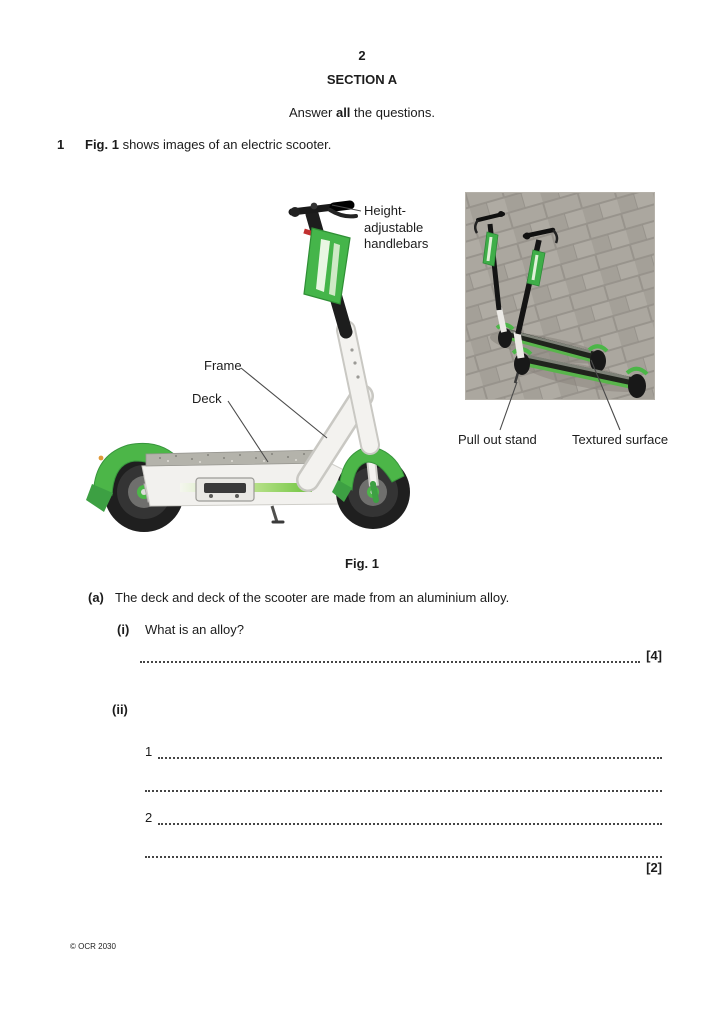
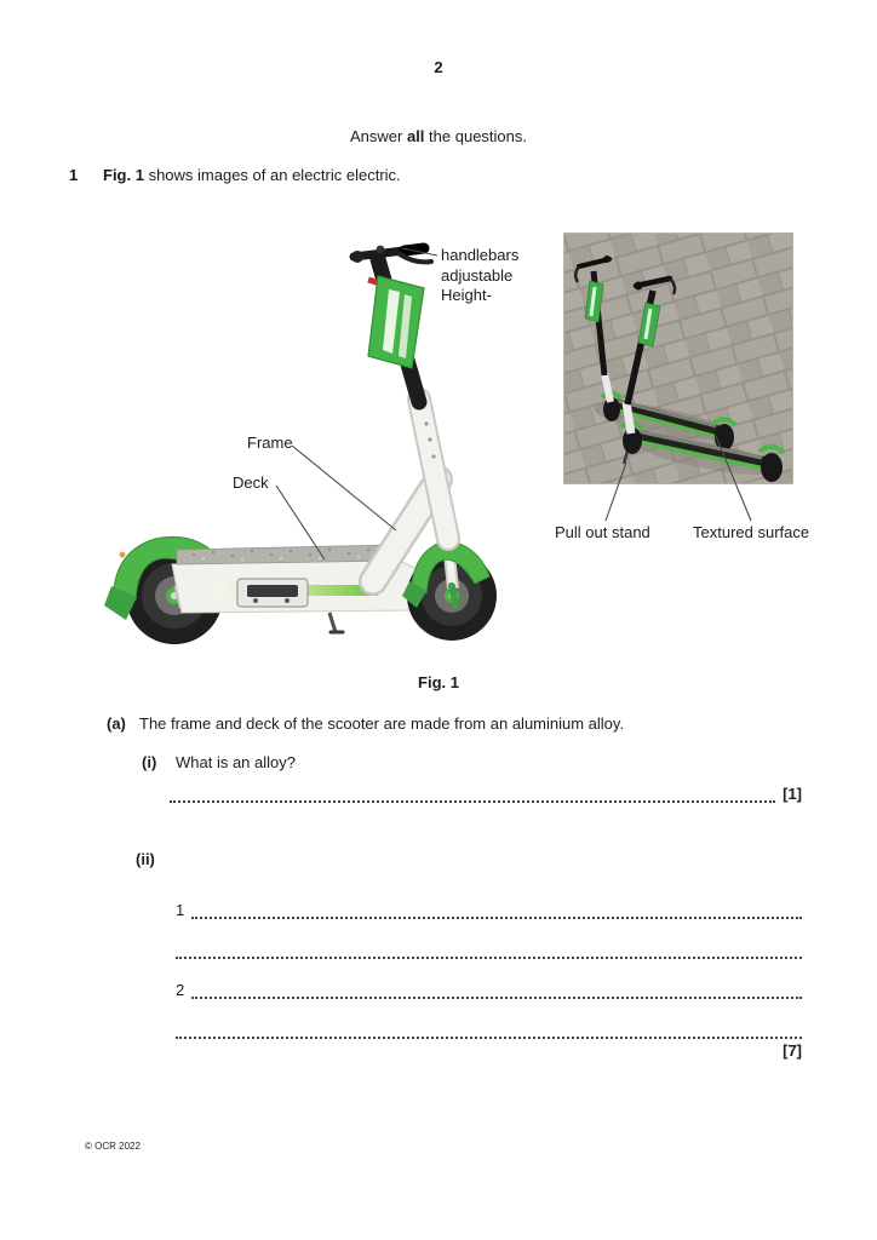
  2
- SECTION A
  Answer all the questions.
  1
- Fig. 1 shows images of an electric scooter.
+ Fig. 1 shows images of an electric electric.
- Height-
+ handlebars
  adjustable
- handlebars
+ Height-
  Frame
  Deck
  Pull out stand
  Textured surface
  Fig. 1
  (a)
- The deck and deck of the scooter are made from an aluminium alloy.
+ The frame and deck of the scooter are made from an aluminium alloy.
  (i)
  What is an alloy?
- [4]
+ [1]
  (ii)
  1
  2
- [2]
+ [7]
- © OCR 2030
+ © OCR 2022
